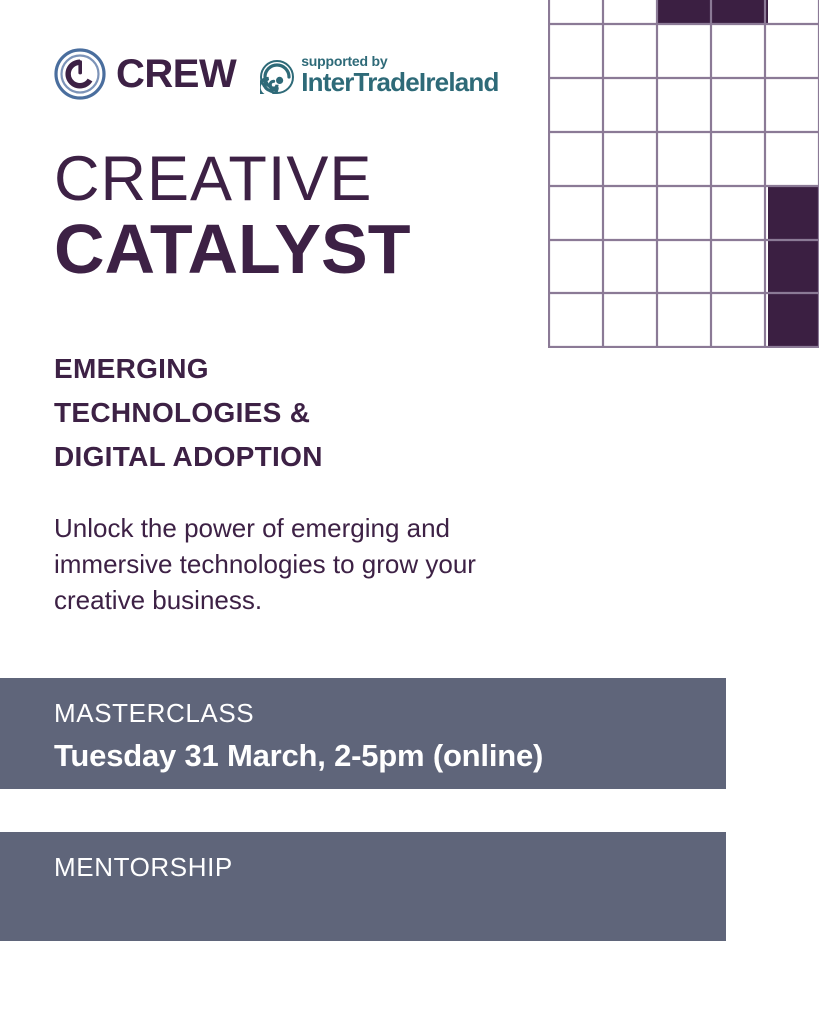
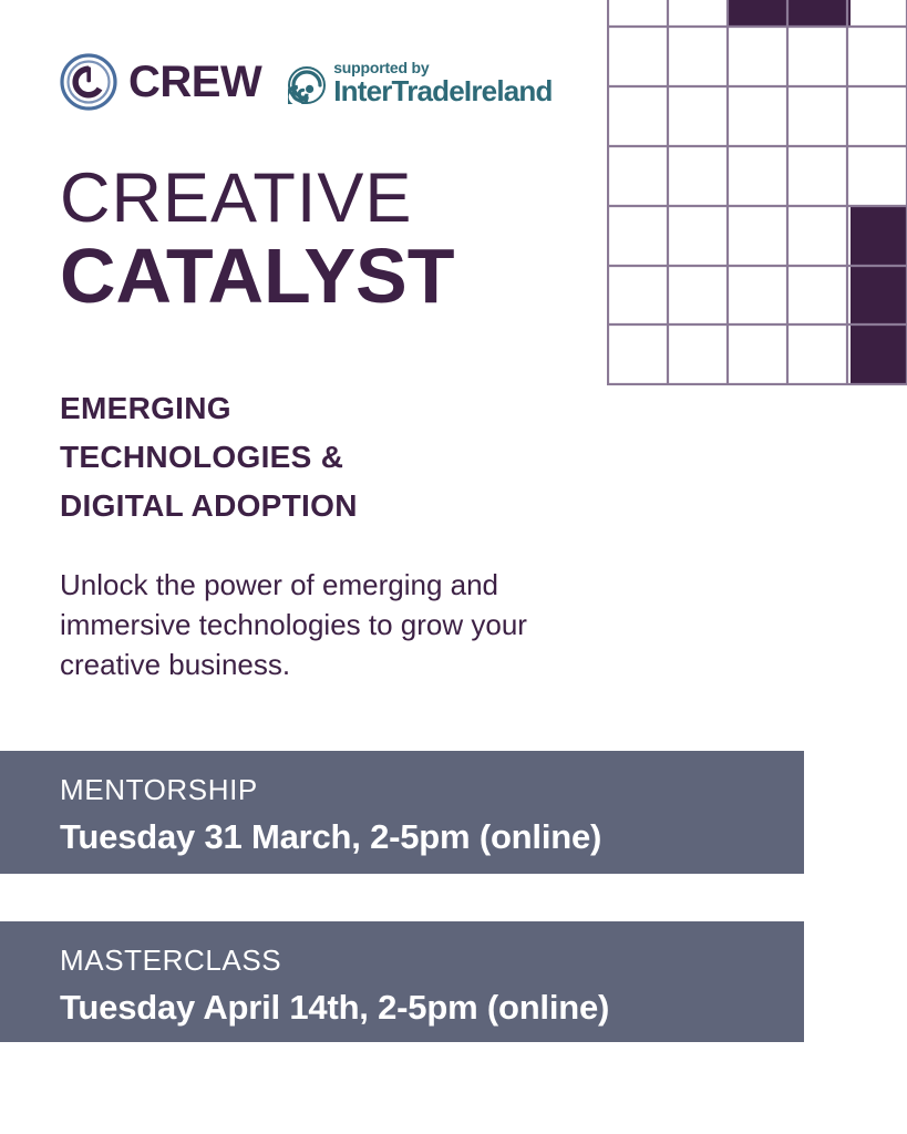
  CREW
  supported by
  InterTradeIreland
  CREATIVE
  CATALYST
  EMERGING
  TECHNOLOGIES &
  DIGITAL ADOPTION
  Unlock the power of emerging and immersive technologies to grow your creative business.
- MASTERCLASS
+ MENTORSHIP
  Tuesday 31 March, 2-5pm (online)
- MENTORSHIP
+ MASTERCLASS
+ Tuesday April 14th, 2-5pm (online)
